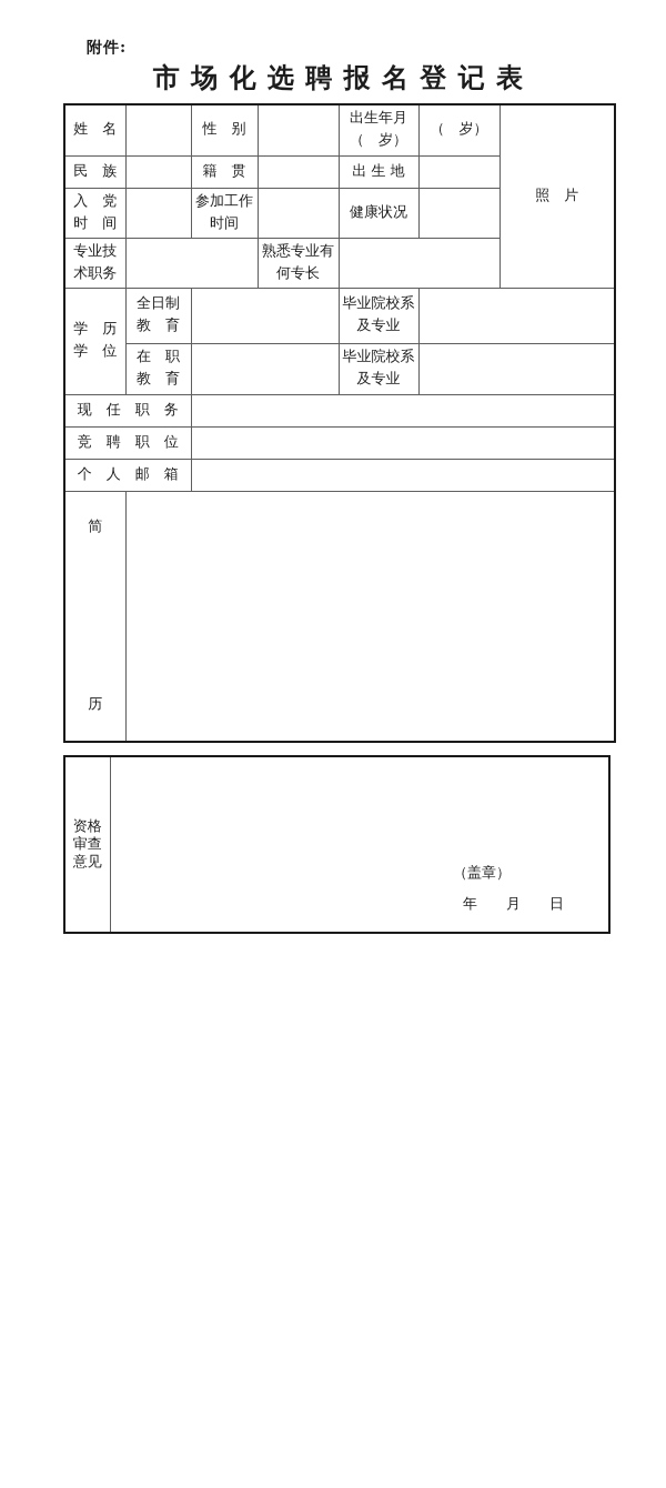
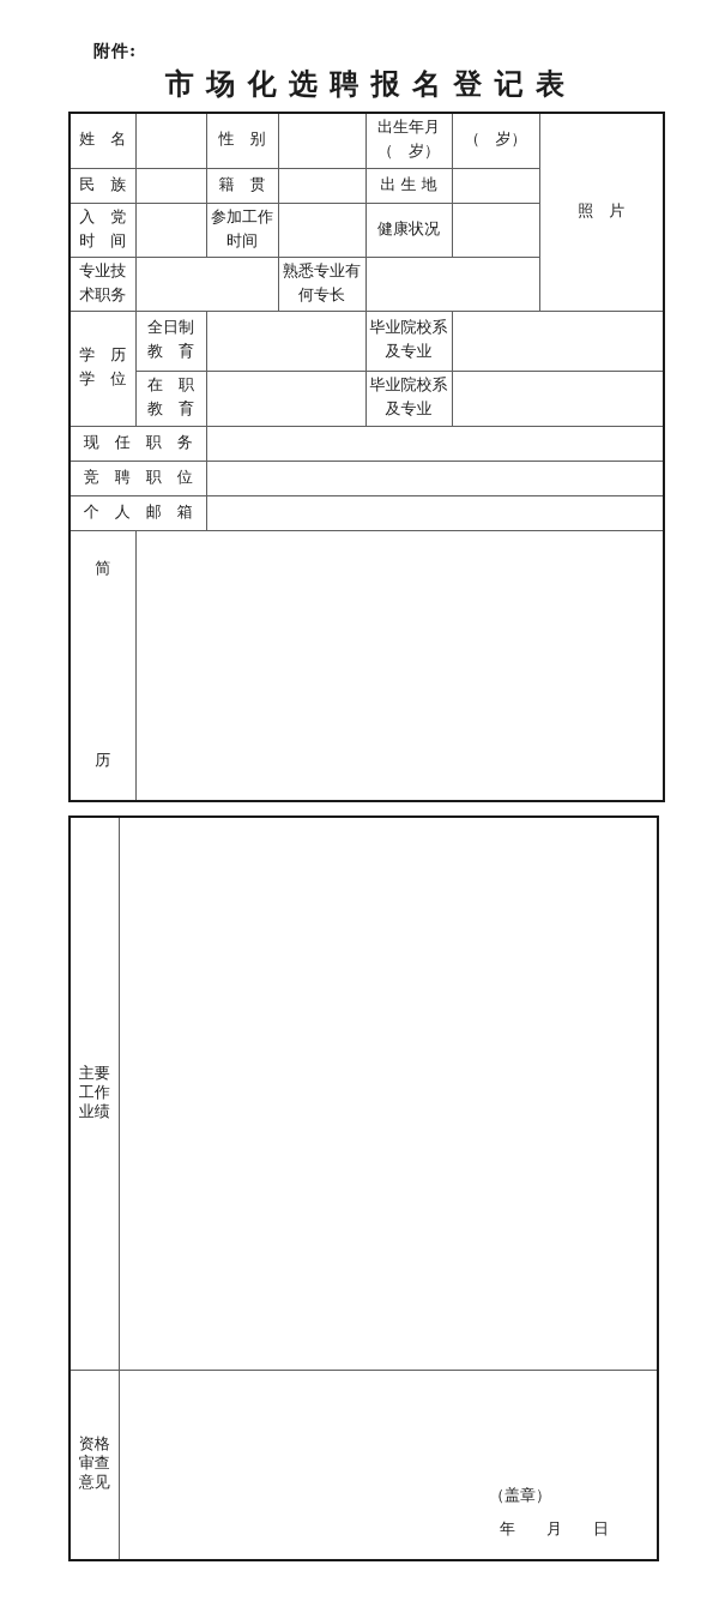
  附件:
  市 场 化 选 聘 报 名 登 记 表
  姓 名		性 别		出生年月 （ 岁）	（ 岁）	照 片
  民 族		籍 贯		出 生 地
  入 党 时 间		参加工作 时间		健康状况
  专业技 术职务		熟悉专业有 何专长
  学 历 学 位	全日制 教 育		毕业院校系 及专业
  在 职 教 育		毕业院校系 及专业
  现 任 职 务
  竞 聘 职 位
  个 人 邮 箱
  简 历
+ 主要 工作 业绩
  资格 审查 意见	（盖章） 年 月 日
